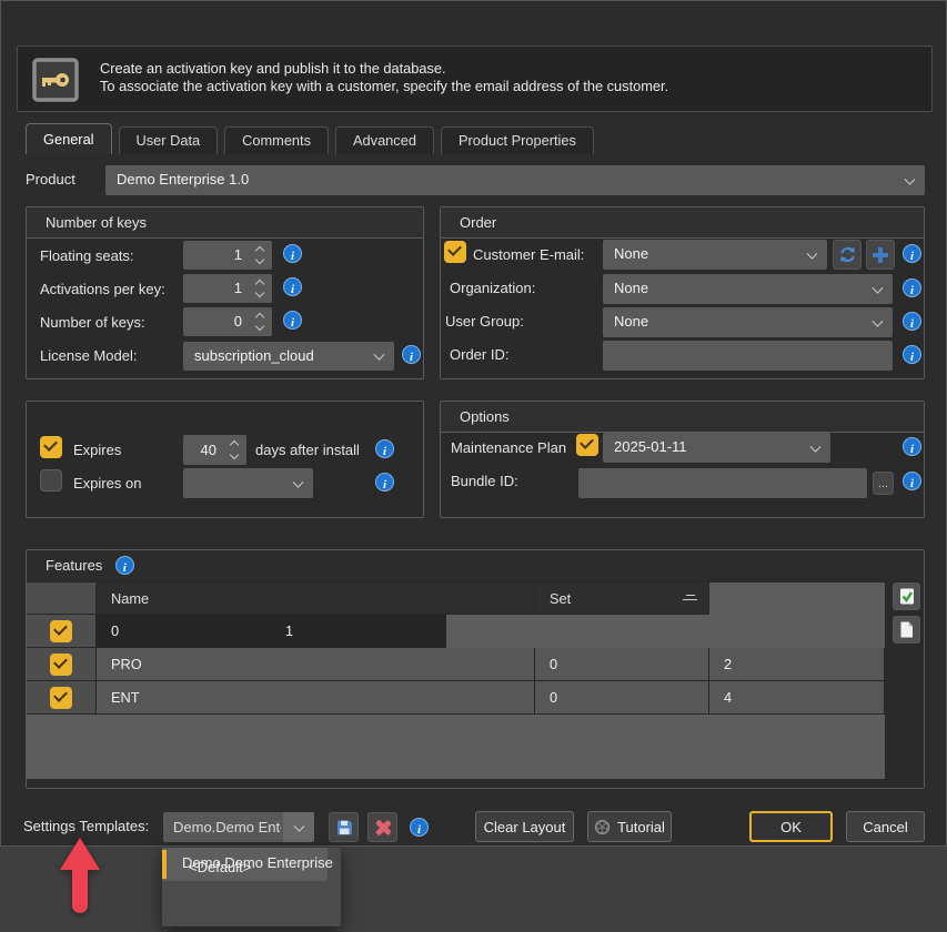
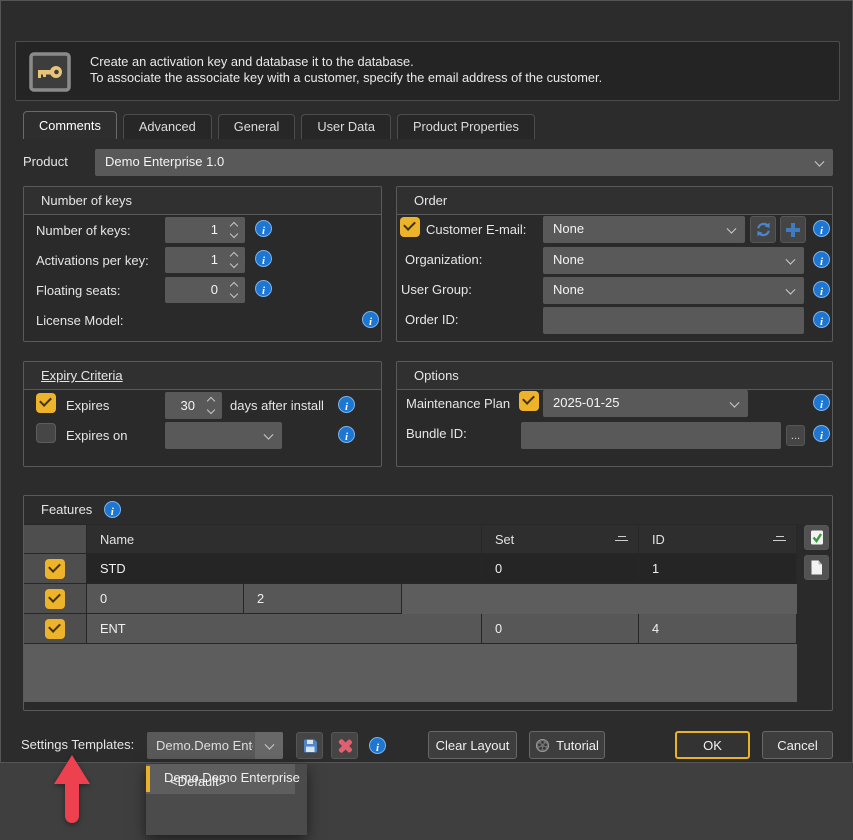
- Create an activation key and publish it to the database.
+ Create an activation key and database it to the database.
- To associate the activation key with a customer, specify the email address of the customer.
+ To associate the associate key with a customer, specify the email address of the customer.
- General
+ Comments
- User Data
+ Advanced
- Comments
+ General
- Advanced
+ User Data
  Product Properties
  Product
  Demo Enterprise 1.0
  Number of keys
- Floating seats:
+ Number of keys:
  1
  Activations per key:
  1
- Number of keys:
+ Floating seats:
  0
  License Model:
- subscription_cloud
  Order
  Customer E-mail:
  None
  Organization:
  None
  User Group:
  None
  Order ID:
+ Expiry Criteria
  Expires
- 40
+ 30
  days after install
  Expires on
  Options
  Maintenance Plan
- 2025-01-11
+ 2025-01-25
  Bundle ID:
  ...
  Features
  Name
  Set
+ ID
+ STD
  0
  1
- PRO
  0
  2
  ENT
  0
  4
  Settings Templates:
  Demo.Demo Ent
  Clear Layout
  Tutorial
  OK
  Cancel
  <Default>
  Demo.Demo Enterprise
